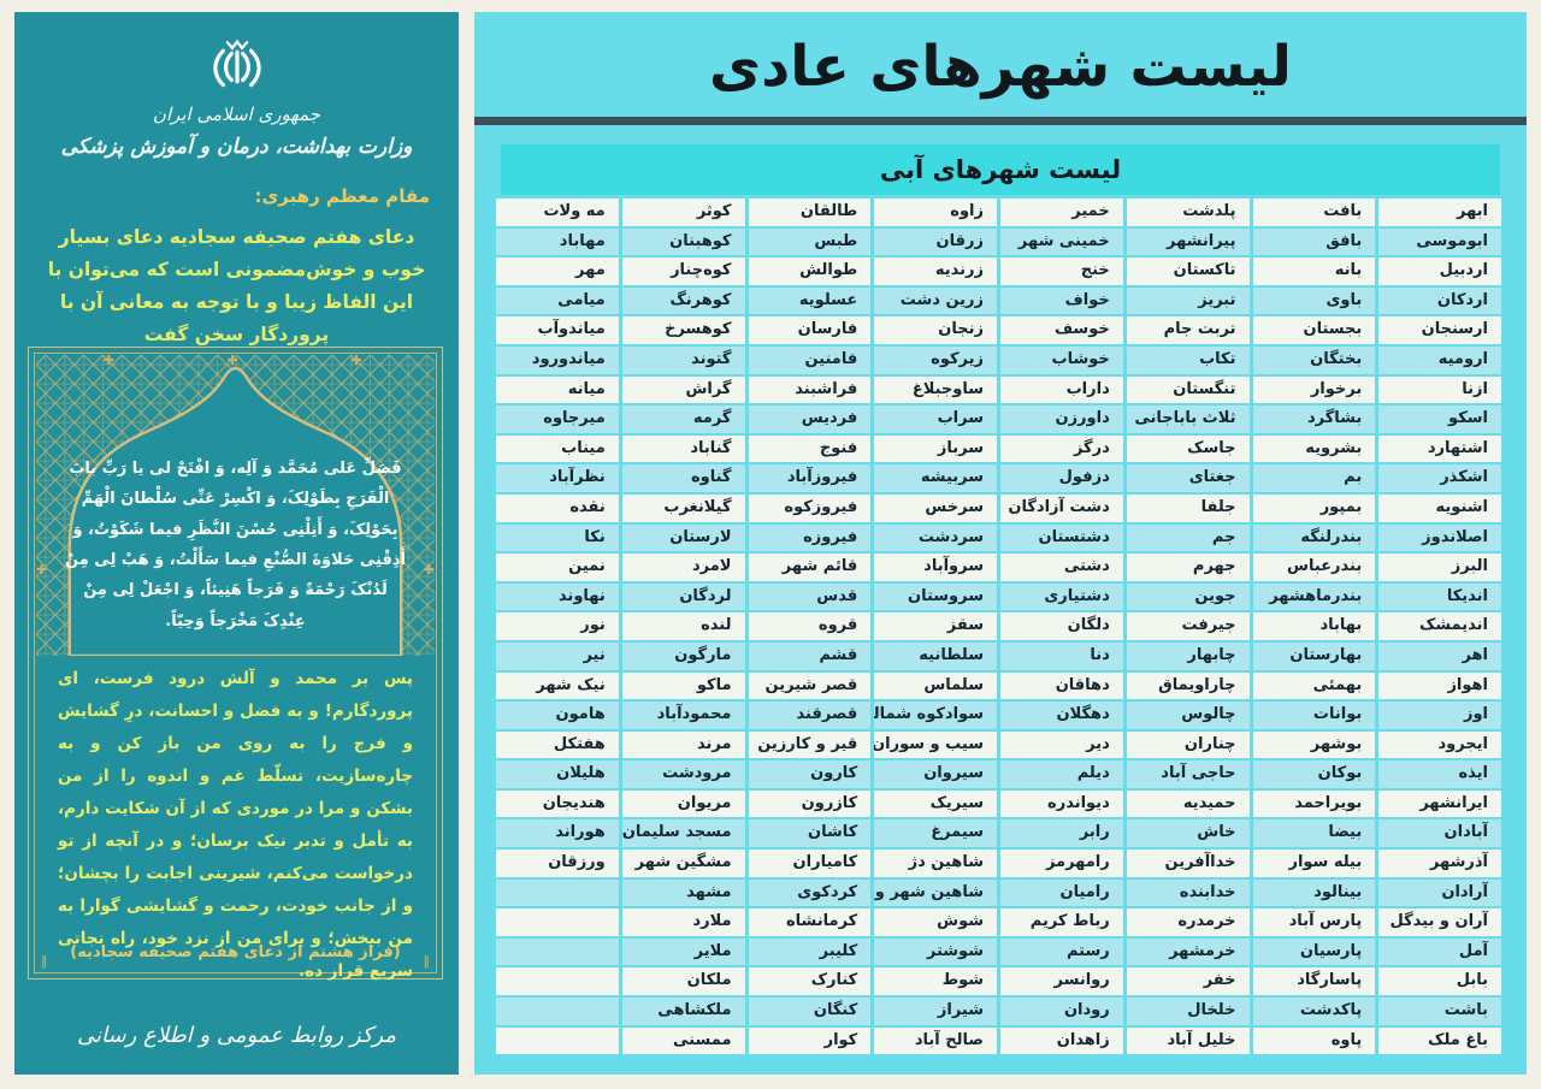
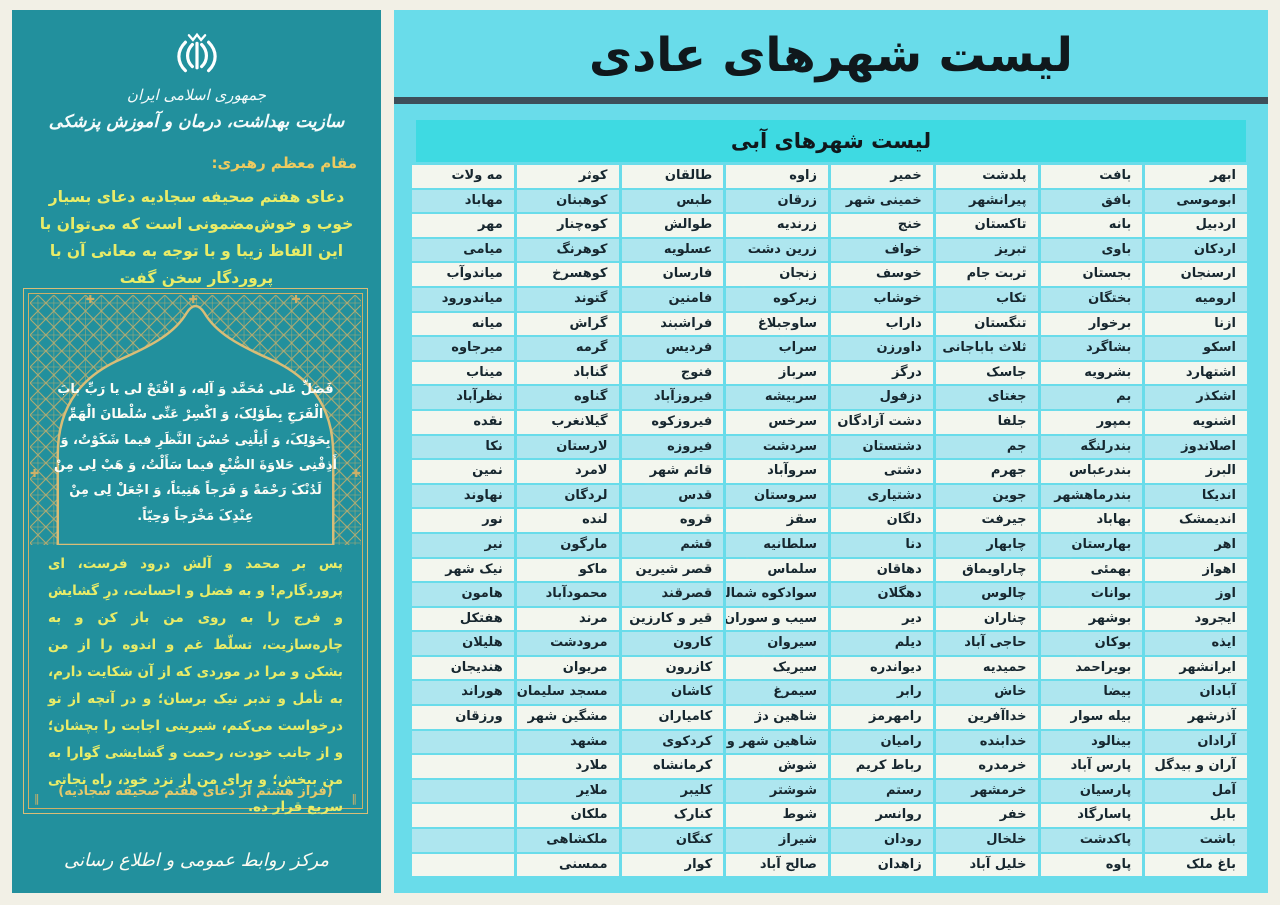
  لیست شهرهای عادی
  لیست شهرهای آبی
  ابهر
  بافت
  پلدشت
  خمیر
  زاوه
  طالقان
  کوثر
  مه ولات
  ابوموسی
  بافق
  پیرانشهر
  خمینی شهر
  زرقان
  طبس
  کوهبنان
  مهاباد
  اردبیل
  بانه
  تاکستان
  خنج
  زرندیه
  طوالش
  کوه‌چنار
  مهر
  اردکان
  باوی
  تبریز
  خواف
  زرین دشت
  عسلویه
  کوهرنگ
  میامی
  ارسنجان
  بجستان
  تربت جام
  خوسف
  زنجان
  فارسان
  کوهسرخ
  میاندوآب
  ارومیه
  بختگان
  تکاب
  خوشاب
  زیرکوه
  فامنین
  گتوند
  میاندورود
  ازنا
  برخوار
  تنگستان
  داراب
  ساوجبلاغ
  فراشبند
  گراش
  میانه
  اسکو
  بشاگرد
  ثلاث باباجانی
  داورزن
  سراب
  فردیس
  گرمه
  میرجاوه
  اشتهارد
  بشرویه
  جاسک
  درگز
  سرباز
  فنوج
  گناباد
  میناب
  اشکذر
  بم
  جغتای
  دزفول
  سربیشه
  فیروزآباد
  گناوه
  نظرآباد
  اشنویه
  بمپور
  جلفا
  دشت آزادگان
  سرخس
  فیروزکوه
  گیلانغرب
  نقده
  اصلاندوز
  بندرلنگه
  جم
  دشتستان
  سردشت
  فیروزه
  لارستان
  نکا
  البرز
  بندرعباس
  جهرم
  دشتی
  سروآباد
  قائم شهر
  لامرد
  نمین
  اندیکا
  بندرماهشهر
  جوین
  دشتیاری
  سروستان
  قدس
  لردگان
  نهاوند
  اندیمشک
  بهاباد
  جیرفت
  دلگان
  سقز
  قروه
  لنده
  نور
  اهر
  بهارستان
  چابهار
  دنا
  سلطانیه
  قشم
  مارگون
  نیر
  اهواز
  بهمئی
  چاراویماق
  دهاقان
  سلماس
  قصر شیرین
  ماکو
  نیک شهر
  اوز
  بوانات
  چالوس
  دهگلان
  سوادکوه شمال
  قصرقند
  محمودآباد
  هامون
  ایجرود
  بوشهر
  چناران
  دیر
  سیب و سوران
  قیر و کارزین
  مرند
  هفتکل
  ایذه
  بوکان
  حاجی آباد
  دیلم
  سیروان
  کارون
  مرودشت
  هلیلان
  ایرانشهر
  بویراحمد
  حمیدیه
  دیواندره
  سیریک
  کازرون
  مریوان
  هندیجان
  آبادان
  بیضا
  خاش
  رابر
  سیمرغ
  کاشان
  مسجد سلیمان
  هوراند
  آذرشهر
  بیله سوار
  خداآفرین
  رامهرمز
  شاهین دژ
  کامیاران
  مشگین شهر
  ورزقان
  آرادان
  بینالود
  خدابنده
  رامیان
  کردکوی
  مشهد
  آران و بیدگل
  پارس آباد
  خرمدره
  رباط کریم
  شوش
  کرمانشاه
  ملارد
  آمل
  پارسیان
  خرمشهر
  رستم
  شوشتر
  کلیبر
  ملایر
  بابل
  پاسارگاد
  خفر
  روانسر
  شوط
  کنارک
  ملکان
  باشت
  پاکدشت
  خلخال
  رودان
  شیراز
  کنگان
  ملکشاهی
  باغ ملک
  پاوه
  خلیل آباد
  زاهدان
  صالح آباد
  کوار
  ممسنی
  جمهوری اسلامی ایران
- وزارت بهداشت، درمان و آموزش پزشکی
+ سازیت بهداشت، درمان و آموزش پزشکی
  مقام معظم رهبری:
  دعای هفتم صحیفه سجادیه دعای بسیار خوب و خوش‌مضمونی است که می‌توان با این الفاظ زیبا و با توجه به معانی آن با پروردگار سخن گفت
  ✚
  ✚
  ✚
  ✚
  ✚
  ‖
  ‖
  فَصَلِّ عَلی مُحَمَّد وَ آلِه، وَ افْتَحْ لی یا رَبِّ بابَ الْفَرَجِ بِطَوْلِکَ، وَ اکْسِرْ عَنِّی سُلْطانَ الْهَمِّ بِحَوْلِکَ، وَ أَنِلْنِی حُسْنَ النَّظَرِ فیما شَکَوْتُ، وَ أَذِقْنِی حَلاوَةَ الصُّنْعِ فیما سَأَلْتُ، وَ هَبْ لِی مِنْ لَدُنْکَ رَحْمَةً وَ فَرَجاً هَنِیئاً، وَ اجْعَلْ لِی مِنْ عِنْدِکَ مَخْرَجاً وَحِیّاً.
  پس بر محمد و آلش درود فرست، ای پروردگارم! و به فضل و احسانت، درِ گشایش و فرج را به روی من باز کن و به چاره‌سازیت، تسلّط غم و اندوه را از من بشکن و مرا در موردی که از آن شکایت دارم، به تأمل و تدبر نیک برسان؛ و در آنچه از تو درخواست می‌کنم، شیرینی اجابت را بچشان؛ و از جانب خودت، رحمت و گشایشی گوارا به من ببخش؛ و برای من از نزد خود، راه نجاتی سریع قرار ده.
  (فراز هشتم از دعای هفتم صحیفه سجادیه)
  مرکز روابط عمومی و اطلاع رسانی
